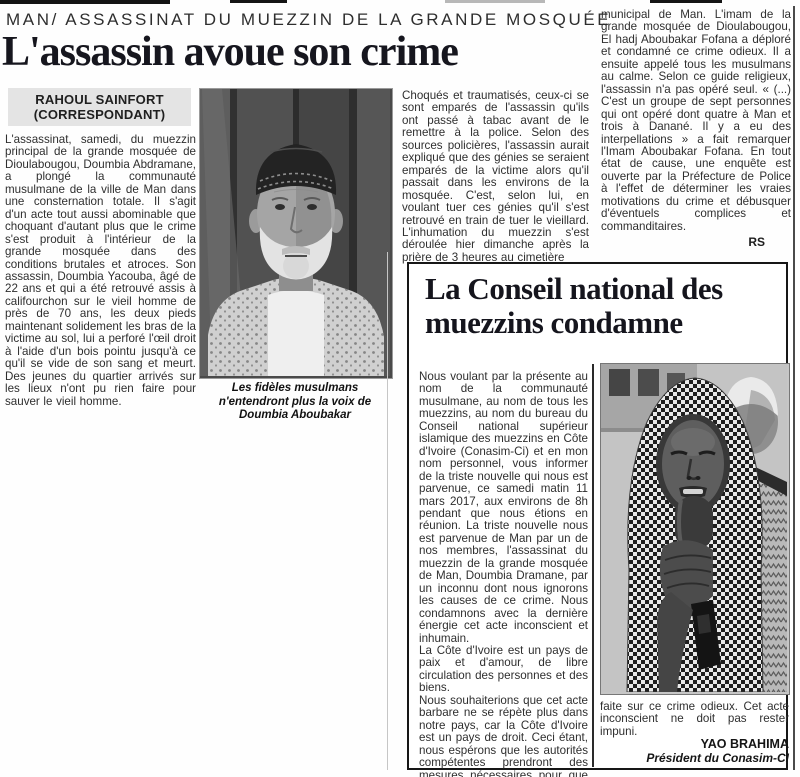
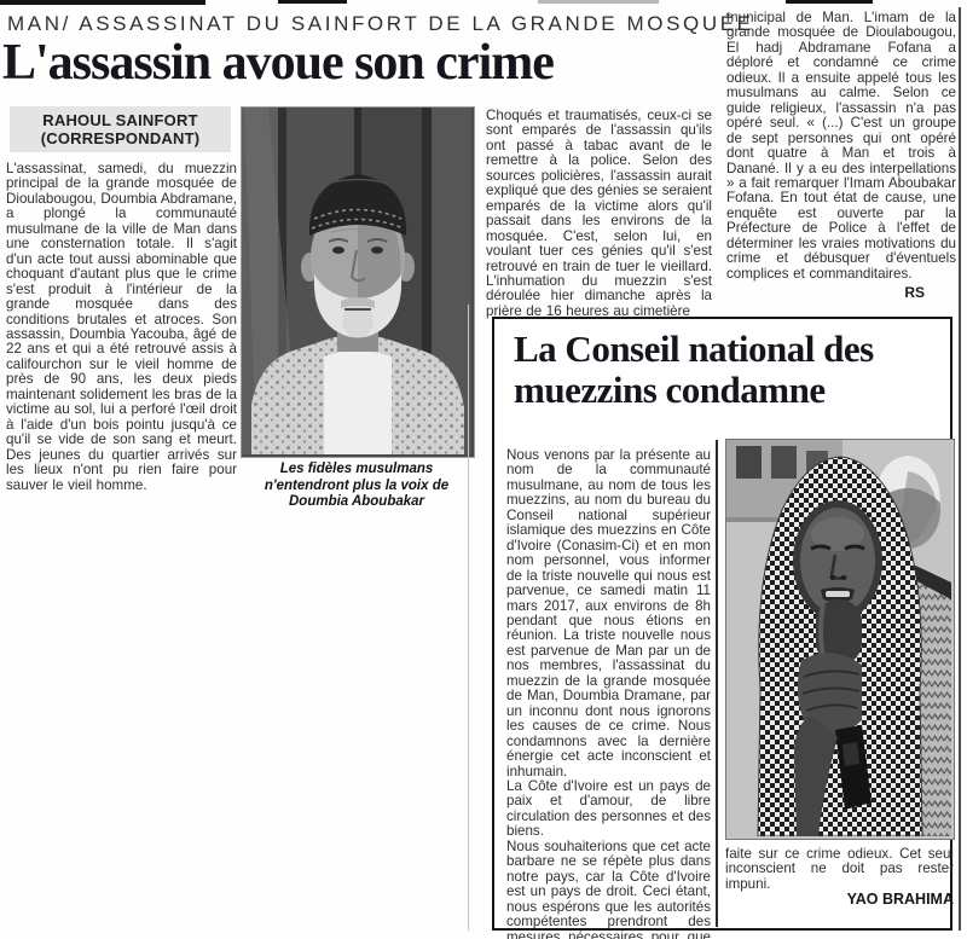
- MAN/ ASSASSINAT DU MUEZZIN DE LA GRANDE MOSQUÉE
+ MAN/ ASSASSINAT DU SAINFORT DE LA GRANDE MOSQUÉE
  L'assassin avoue son crime
  RAHOUL SAINFORT
  (CORRESPONDANT)
- L'assassinat, samedi, du muezzin principal de la grande mosquée de Dioulabougou, Doumbia Abdramane, a plongé la communauté musulmane de la ville de Man dans une consternation totale. Il s'agit d'un acte tout aussi abominable que choquant d'autant plus que le crime s'est produit à l'intérieur de la grande mosquée dans des conditions brutales et atroces. Son assassin, Doumbia Yacouba, âgé de 22 ans et qui a été retrouvé assis à califourchon sur le vieil homme de près de 70 ans, les deux pieds maintenant solidement les bras de la victime au sol, lui a perforé l'œil droit à l'aide d'un bois pointu jusqu'à ce qu'il se vide de son sang et meurt. Des jeunes du quartier arrivés sur les lieux n'ont pu rien faire pour sauver le vieil homme.
+ L'assassinat, samedi, du muezzin principal de la grande mosquée de Dioulabougou, Doumbia Abdramane, a plongé la communauté musulmane de la ville de Man dans une consternation totale. Il s'agit d'un acte tout aussi abominable que choquant d'autant plus que le crime s'est produit à l'intérieur de la grande mosquée dans des conditions brutales et atroces. Son assassin, Doumbia Yacouba, âgé de 22 ans et qui a été retrouvé assis à califourchon sur le vieil homme de près de 90 ans, les deux pieds maintenant solidement les bras de la victime au sol, lui a perforé l'œil droit à l'aide d'un bois pointu jusqu'à ce qu'il se vide de son sang et meurt. Des jeunes du quartier arrivés sur les lieux n'ont pu rien faire pour sauver le vieil homme.
  Les fidèles musulmans n'entendront plus la voix de Doumbia Aboubakar
- Choqués et traumatisés, ceux-ci se sont emparés de l'assassin qu'ils ont passé à tabac avant de le remettre à la police. Selon des sources policières, l'assassin aurait expliqué que des génies se seraient emparés de la victime alors qu'il passait dans les environs de la mosquée. C'est, selon lui, en voulant tuer ces génies qu'il s'est retrouvé en train de tuer le vieillard. L'inhumation du muezzin s'est déroulée hier dimanche après la prière de 3 heures au cimetière
+ Choqués et traumatisés, ceux-ci se sont emparés de l'assassin qu'ils ont passé à tabac avant de le remettre à la police. Selon des sources policières, l'assassin aurait expliqué que des génies se seraient emparés de la victime alors qu'il passait dans les environs de la mosquée. C'est, selon lui, en voulant tuer ces génies qu'il s'est retrouvé en train de tuer le vieillard. L'inhumation du muezzin s'est déroulée hier dimanche après la prière de 16 heures au cimetière
- municipal de Man. L'imam de la grande mosquée de Dioulabougou, El hadj Aboubakar Fofana a déploré et condamné ce crime odieux. Il a ensuite appelé tous les musulmans au calme. Selon ce guide religieux, l'assassin n'a pas opéré seul. « (...) C'est un groupe de sept personnes qui ont opéré dont quatre à Man et trois à Danané. Il y a eu des interpellations » a fait remarquer l'Imam Aboubakar Fofana. En tout état de cause, une enquête est ouverte par la Préfecture de Police à l'effet de déterminer les vraies motivations du crime et débusquer d'éventuels complices et commanditaires.
+ municipal de Man. L'imam de la grande mosquée de Dioulabougou, El hadj Abdramane Fofana a déploré et condamné ce crime odieux. Il a ensuite appelé tous les musulmans au calme. Selon ce guide religieux, l'assassin n'a pas opéré seul. « (...) C'est un groupe de sept personnes qui ont opéré dont quatre à Man et trois à Danané. Il y a eu des interpellations » a fait remarquer l'Imam Aboubakar Fofana. En tout état de cause, une enquête est ouverte par la Préfecture de Police à l'effet de déterminer les vraies motivations du crime et débusquer d'éventuels complices et commanditaires.
  RS
  La Conseil national des
  muezzins condamne
- Nous voulant par la présente au nom de la communauté musulmane, au nom de tous les muezzins, au nom du bureau du Conseil national supérieur islamique des muezzins en Côte d'Ivoire (Conasim-Ci) et en mon nom personnel, vous informer de la triste nouvelle qui nous est parvenue, ce samedi matin 11 mars 2017, aux environs de 8h pendant que nous étions en réunion. La triste nouvelle nous est parvenue de Man par un de nos membres, l'assassinat du muezzin de la grande mosquée de Man, Doumbia Dramane, par un inconnu dont nous ignorons les causes de ce crime. Nous condamnons avec la dernière énergie cet acte inconscient et inhumain.
+ Nous venons par la présente au nom de la communauté musulmane, au nom de tous les muezzins, au nom du bureau du Conseil national supérieur islamique des muezzins en Côte d'Ivoire (Conasim-Ci) et en mon nom personnel, vous informer de la triste nouvelle qui nous est parvenue, ce samedi matin 11 mars 2017, aux environs de 8h pendant que nous étions en réunion. La triste nouvelle nous est parvenue de Man par un de nos membres, l'assassinat du muezzin de la grande mosquée de Man, Doumbia Dramane, par un inconnu dont nous ignorons les causes de ce crime. Nous condamnons avec la dernière énergie cet acte inconscient et inhumain.
  La Côte d'Ivoire est un pays de paix et d'amour, de libre circulation des personnes et des biens.
  Nous souhaiterions que cet acte barbare ne se répète plus dans notre pays, car la Côte d'Ivoire est un pays de droit. Ceci étant, nous espérons que les autorités compétentes prendront des mesures nécessaires pour que
- faite sur ce crime odieux. Cet acte inconscient ne doit pas rester impuni.
+ faite sur ce crime odieux. Cet seul inconscient ne doit pas rester impuni.
  YAO BRAHIMA
- Président du Conasim-CI
